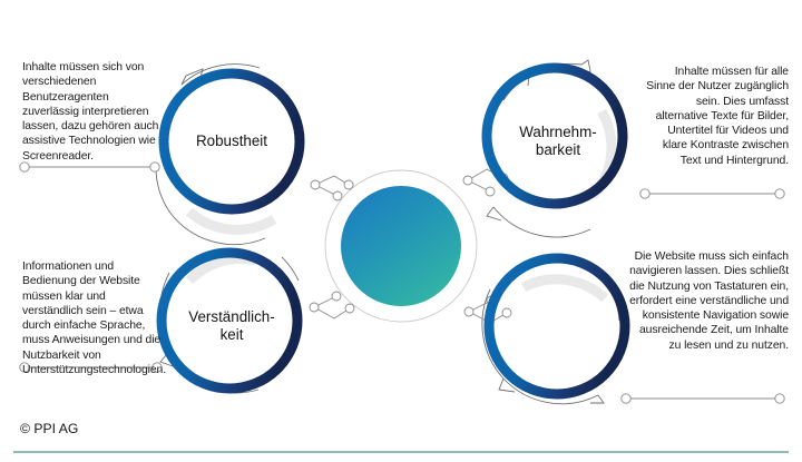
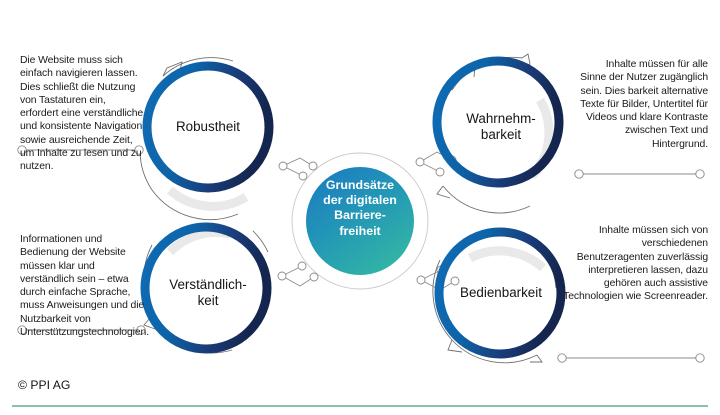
- Inhalte müssen sich von verschiedenen Benutzeragenten zuverlässig interpretieren lassen, dazu gehören auch assistive Technologien wie Screenreader.
+ Die Website muss sich einfach navigieren lassen. Dies schließt die Nutzung von Tastaturen ein, erfordert eine verständliche und konsistente Navigation sowie ausreichende Zeit, um Inhalte zu lesen und zu nutzen.
- Inhalte müssen für alle Sinne der Nutzer zugänglich sein. Dies umfasst alternative Texte für Bilder, Untertitel für Videos und klare Kontraste zwischen Text und Hintergrund.
+ Inhalte müssen für alle Sinne der Nutzer zugänglich sein. Dies barkeit alternative Texte für Bilder, Untertitel für Videos und klare Kontraste zwischen Text und Hintergrund.
  Informationen und Bedienung der Website müssen klar und verständlich sein – etwa durch einfache Sprache, muss Anweisungen und die Nutzbarkeit von Unterstützungstechnologien.
- Die Website muss sich einfach navigieren lassen. Dies schließt die Nutzung von Tastaturen ein, erfordert eine verständliche und konsistente Navigation sowie ausreichende Zeit, um Inhalte zu lesen und zu nutzen.
+ Inhalte müssen sich von verschiedenen Benutzeragenten zuverlässig interpretieren lassen, dazu gehören auch assistive Technologien wie Screenreader.
  Robustheit
  Wahrnehm-
  barkeit
  Verständlich-
  keit
+ Bedienbarkeit
+ Grundsätze
+ der digitalen
+ Barriere-
+ freiheit
  © PPI AG
